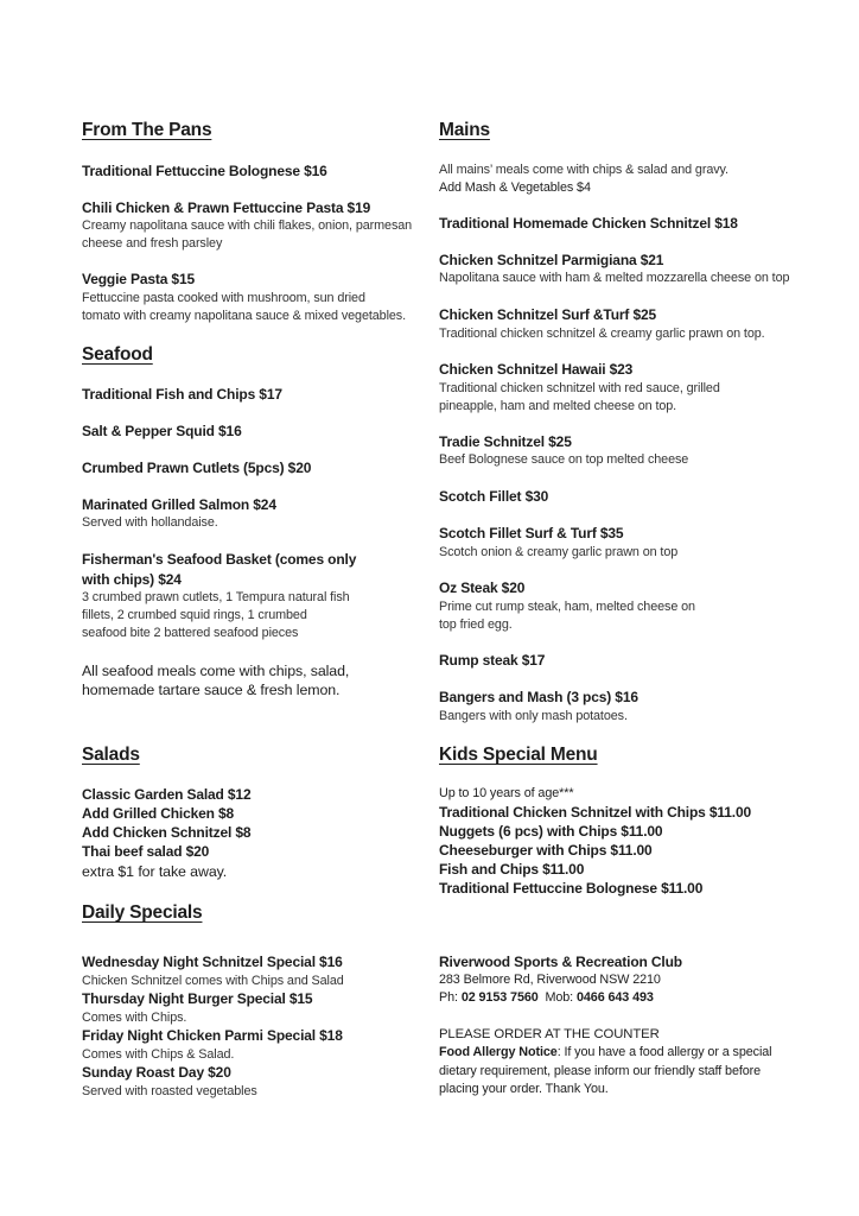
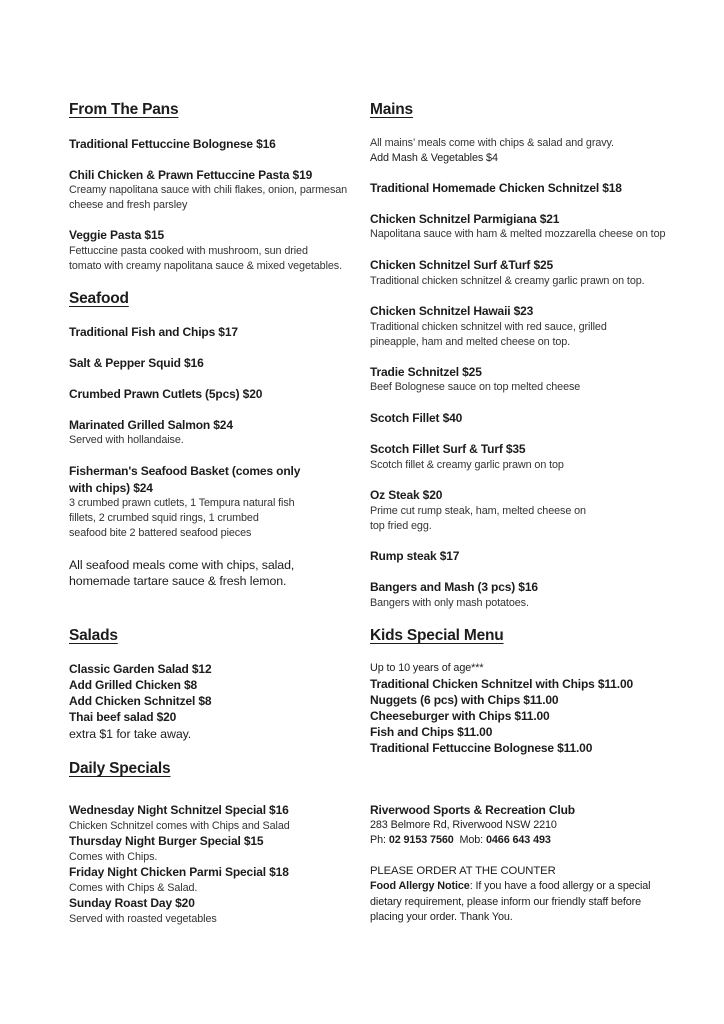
  From The Pans
  Traditional Fettuccine Bolognese $16
  Chili Chicken & Prawn Fettuccine Pasta $19
  Creamy napolitana sauce with chili flakes, onion, parmesan
  cheese and fresh parsley
  Veggie Pasta $15
  Fettuccine pasta cooked with mushroom, sun dried
  tomato with creamy napolitana sauce & mixed vegetables.
  Seafood
  Traditional Fish and Chips $17
  Salt & Pepper Squid $16
  Crumbed Prawn Cutlets (5pcs) $20
  Marinated Grilled Salmon $24
  Served with hollandaise.
  Fisherman's Seafood Basket (comes only
  with chips) $24
  3 crumbed prawn cutlets, 1 Tempura natural fish
  fillets, 2 crumbed squid rings, 1 crumbed
  seafood bite 2 battered seafood pieces
  All seafood meals come with chips, salad,
  homemade tartare sauce & fresh lemon.
  Salads
  Classic Garden Salad $12
  Add Grilled Chicken $8
  Add Chicken Schnitzel $8
  Thai beef salad $20
  extra $1 for take away.
  Daily Specials
  Wednesday Night Schnitzel Special $16
  Chicken Schnitzel comes with Chips and Salad
  Thursday Night Burger Special $15
  Comes with Chips.
  Friday Night Chicken Parmi Special $18
  Comes with Chips & Salad.
  Sunday Roast Day $20
  Served with roasted vegetables
  Mains
  All mains’ meals come with chips & salad and gravy.
  Add Mash & Vegetables $4
  Traditional Homemade Chicken Schnitzel $18
  Chicken Schnitzel Parmigiana $21
  Napolitana sauce with ham & melted mozzarella cheese on top
  Chicken Schnitzel Surf &Turf $25
  Traditional chicken schnitzel & creamy garlic prawn on top.
  Chicken Schnitzel Hawaii $23
  Traditional chicken schnitzel with red sauce, grilled
  pineapple, ham and melted cheese on top.
  Tradie Schnitzel $25
  Beef Bolognese sauce on top melted cheese
- Scotch Fillet $30
+ Scotch Fillet $40
  Scotch Fillet Surf & Turf $35
- Scotch onion & creamy garlic prawn on top
+ Scotch fillet & creamy garlic prawn on top
  Oz Steak $20
  Prime cut rump steak, ham, melted cheese on
  top fried egg.
  Rump steak $17
  Bangers and Mash (3 pcs) $16
  Bangers with only mash potatoes.
  Kids Special Menu
  Up to 10 years of age***
  Traditional Chicken Schnitzel with Chips $11.00
  Nuggets (6 pcs) with Chips $11.00
  Cheeseburger with Chips $11.00
  Fish and Chips $11.00
  Traditional Fettuccine Bolognese $11.00
  Riverwood Sports & Recreation Club
  283 Belmore Rd, Riverwood NSW 2210
  Ph: 02 9153 7560 Mob: 0466 643 493
  PLEASE ORDER AT THE COUNTER
  Food Allergy Notice: If you have a food allergy or a special dietary requirement, please inform our friendly staff before placing your order. Thank You.
